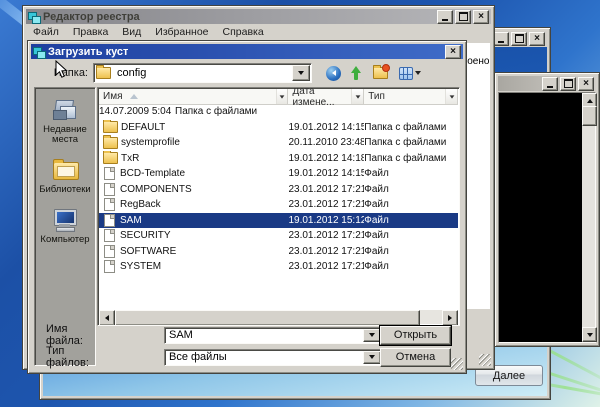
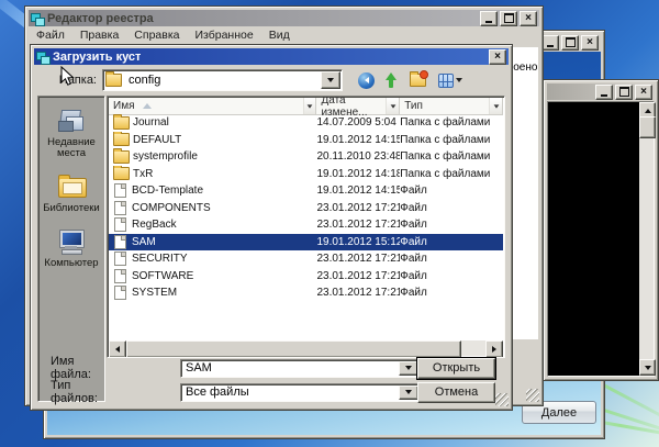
  ×
  Далее
  ×
  Редактор реестра
  ×
  Файл
  Правка
- Вид
+ Справка
  Избранное
- Справка
+ Вид
  оено
  Загрузить куст
  ×
  апка:
  config
  Недавние места
  Библиотеки
  Компьютер
  Имя
  Дата измене...
  Тип
+ Journal
  14.07.2009 5:04
  Папка с файлами
  DEFAULT
  19.01.2012 14:15
  Папка с файлами
  systemprofile
  20.11.2010 23:48
  Папка с файлами
  TxR
  19.01.2012 14:18
  Папка с файлами
  BCD-Template
  19.01.2012 14:15
  Файл
  COMPONENTS
  23.01.2012 17:21
  Файл
  RegBack
  23.01.2012 17:21
  Файл
  SAM
  19.01.2012 15:12
  Файл
  SECURITY
  23.01.2012 17:21
  Файл
  SOFTWARE
  23.01.2012 17:21
  Файл
  SYSTEM
  23.01.2012 17:21
  Файл
  Имя файла:
  SAM
  Открыть
  Тип файлов:
  Все файлы
  Отмена
